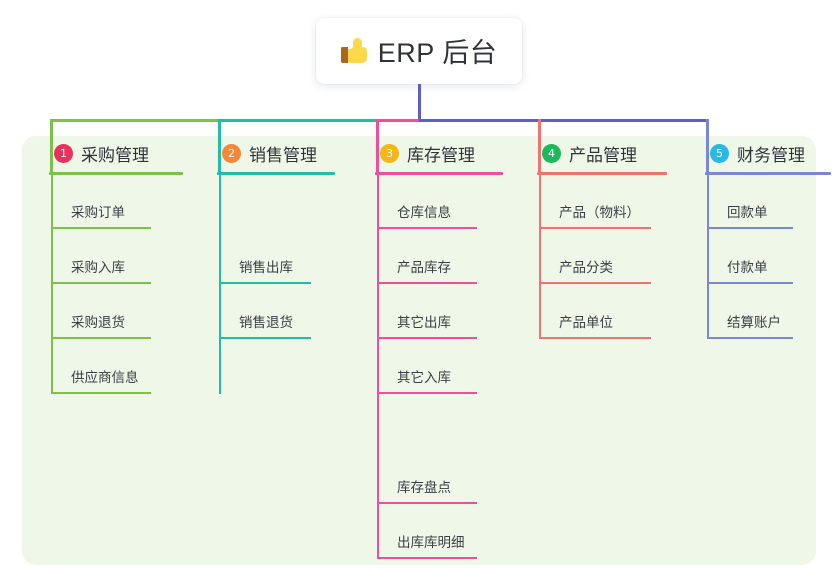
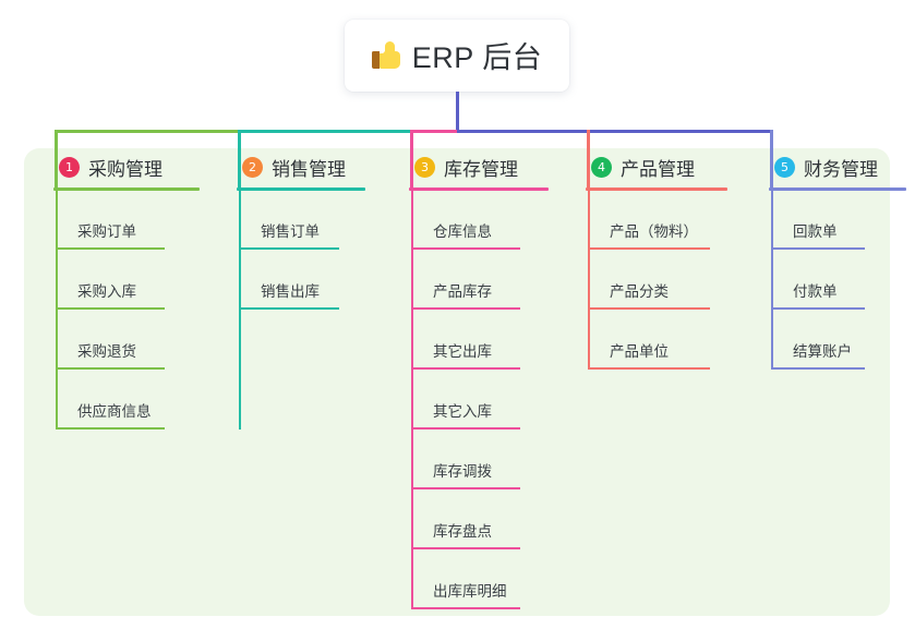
  ERP 后台
  1
  采购管理
  采购订单
  采购入库
  采购退货
  供应商信息
  2
  销售管理
+ 销售订单
  销售出库
- 销售退货
  3
  库存管理
  仓库信息
  产品库存
  其它出库
  其它入库
+ 库存调拨
  库存盘点
  出库库明细
  4
  产品管理
  产品（物料）
  产品分类
  产品单位
  5
  财务管理
  回款单
  付款单
  结算账户
